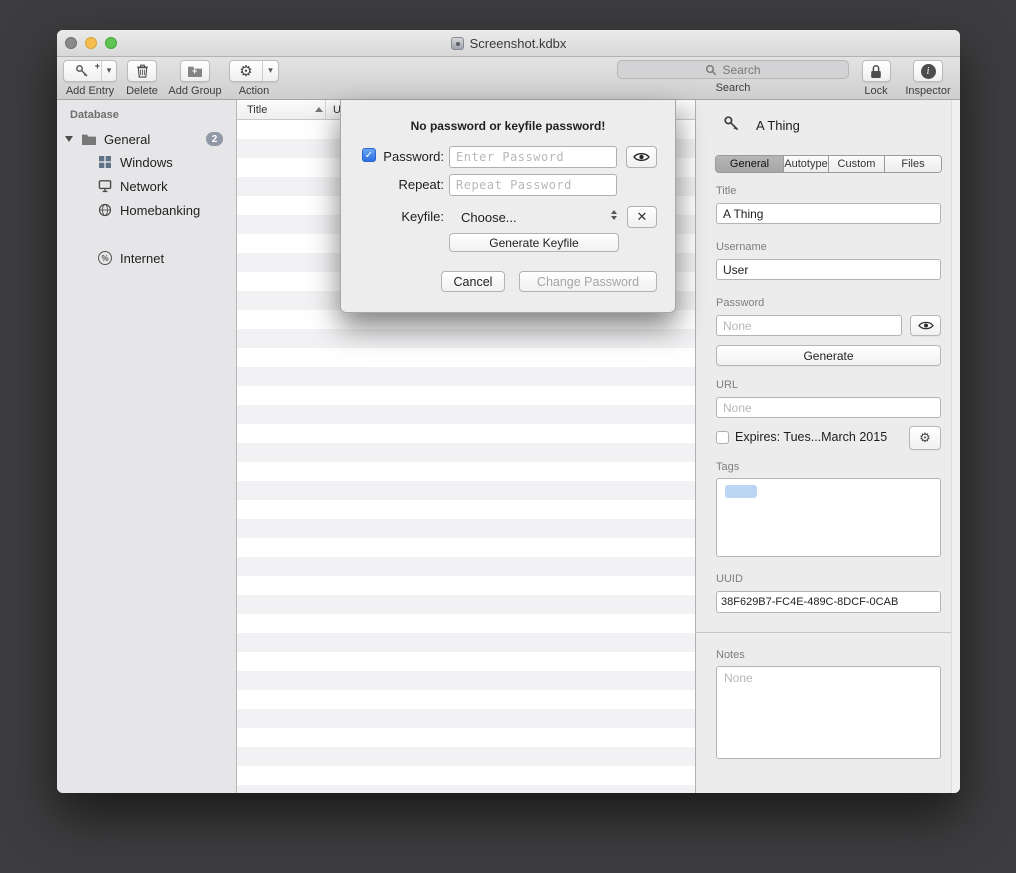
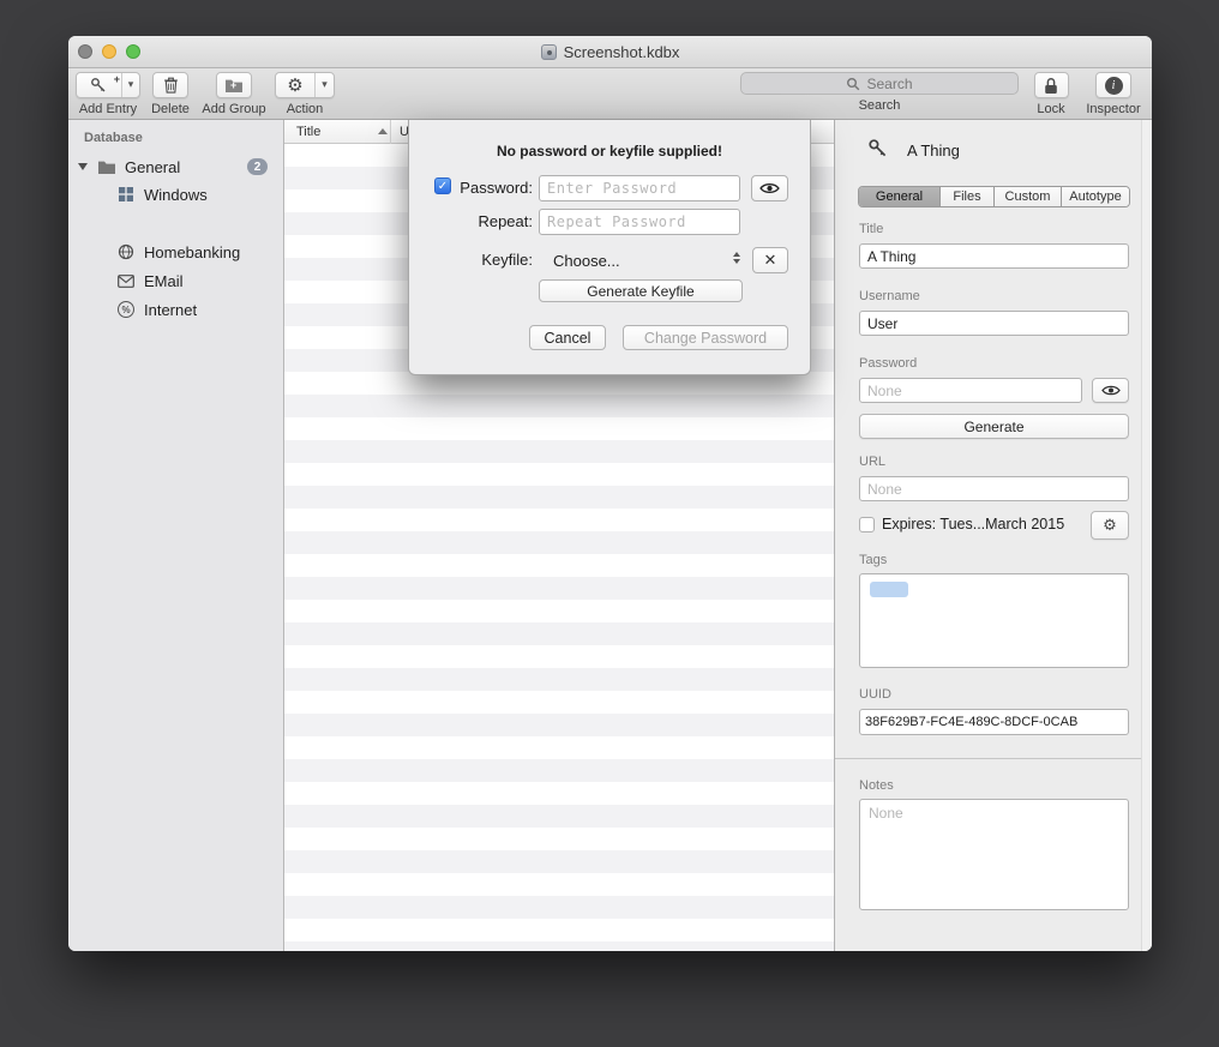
  Screenshot.kdbx
  +
  ▾
  Add Entry
  Delete
  +
  Add Group
  ⚙
  ▾
  Action
  Search
  Search
  Lock
  i
  Inspector
  Database
  General
  2
  Windows
- Network
  Homebanking
+ EMail
  %
  Internet
  Title
  U
  A Thing
  General
- Autotype
+ Files
  Custom
- Files
+ Autotype
  Title
  A Thing
  Username
  User
  Password
  None
  Generate
  URL
  None
  Expires: Tues...March 2015
  ⚙
  Tags
  UUID
  38F629B7-FC4E-489C-8DCF-0CAB
  Notes
  None
- No password or keyfile password!
+ No password or keyfile supplied!
  ✓
  Password:
  Enter Password
  Repeat:
  Repeat Password
  Keyfile:
  Choose...
  ✕
  Generate Keyfile
  Cancel
  Change Password
